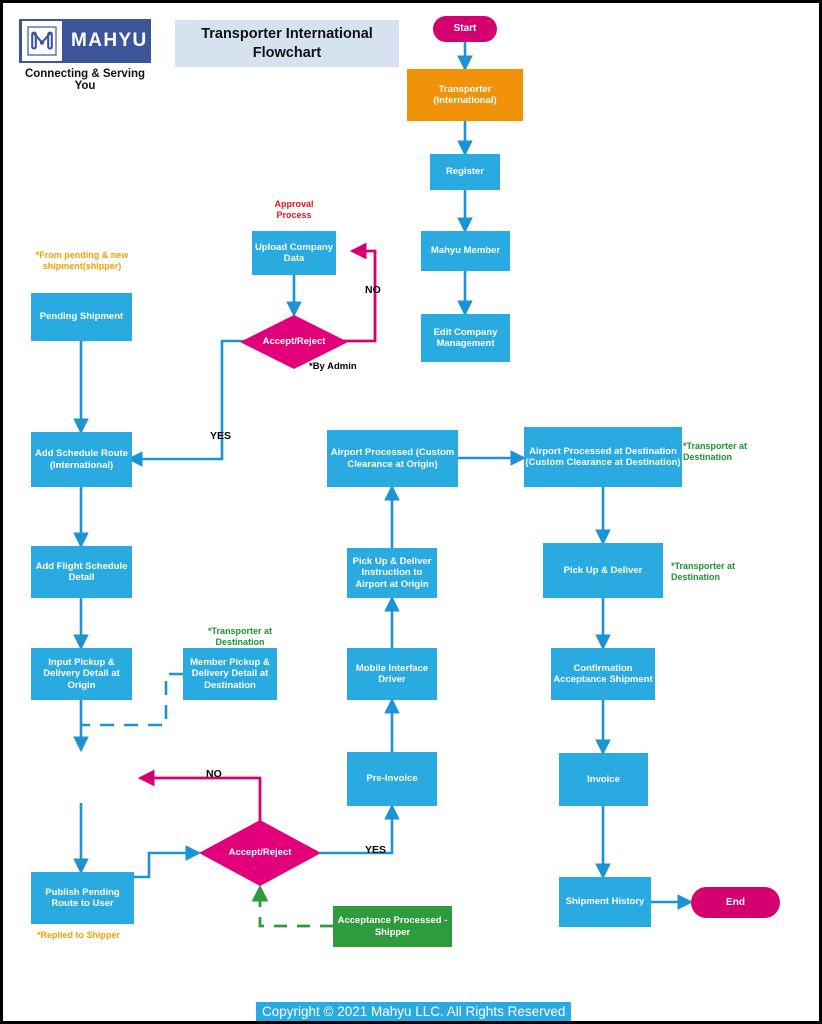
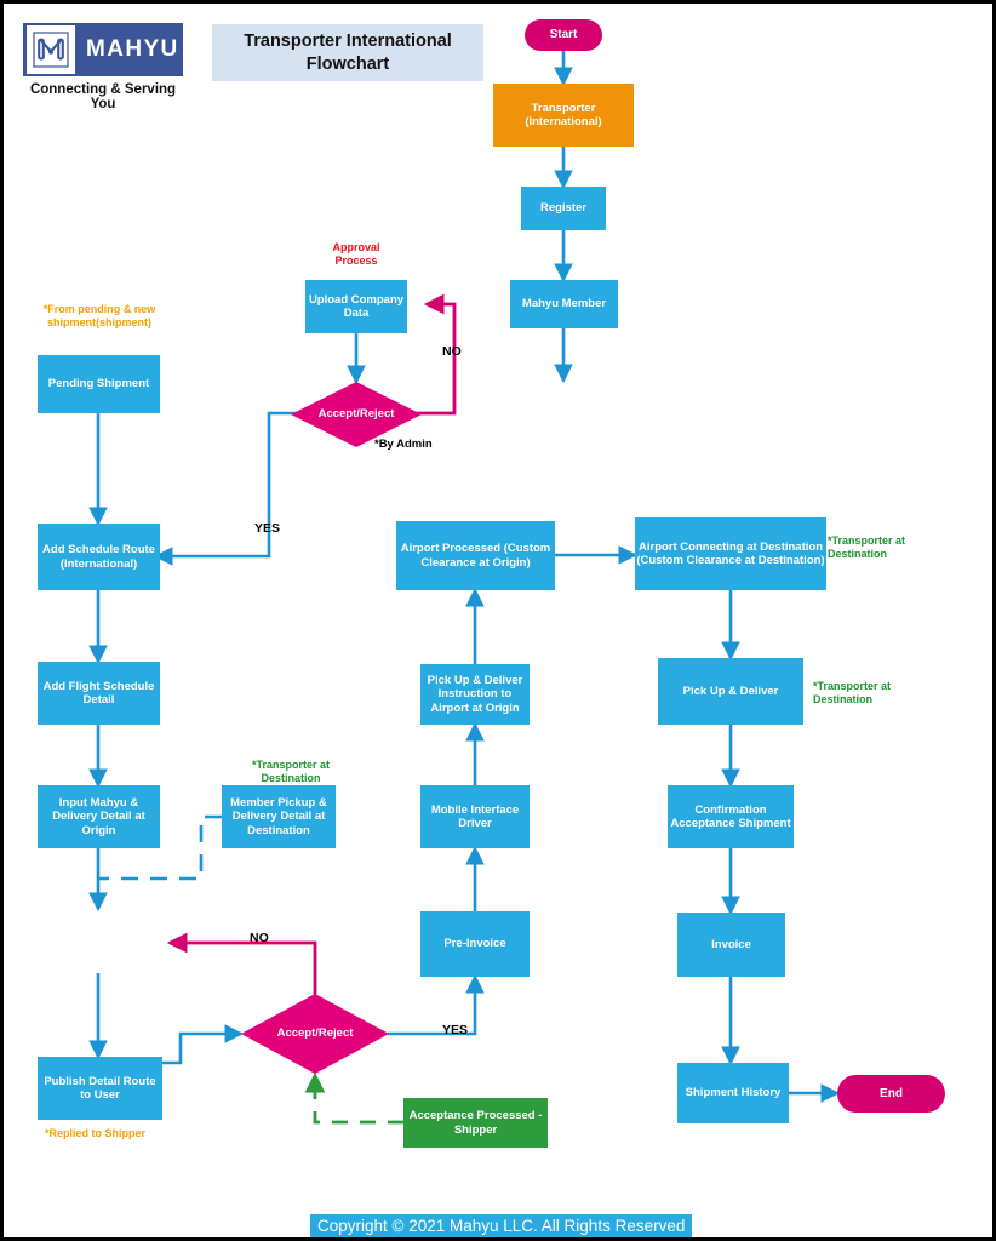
  MAHYU
  Connecting & Serving You
  Transporter International Flowchart
  Start
  Transporter (International)
  Register
  Mahyu Member
- Edit Company Management
  Upload Company Data
  Accept/Reject
  Pending Shipment
  Add Schedule Route (International)
  Add Flight Schedule Detail
- Input Pickup & Delivery Detail at Origin
+ Input Mahyu & Delivery Detail at Origin
  Member Pickup & Delivery Detail at Destination
- Publish Pending Route to User
+ Publish Detail Route to User
  Accept/Reject
  Acceptance Processed - Shipper
  Pre-Invoice
  Mobile Interface Driver
  Pick Up & Deliver Instruction to Airport at Origin
  Airport Processed (Custom Clearance at Origin)
- Airport Processed at Destination (Custom Clearance at Destination)
+ Airport Connecting at Destination (Custom Clearance at Destination)
  Pick Up & Deliver
  Confirmation Acceptance Shipment
  Invoice
  Shipment History
  End
  Approval Process
  *By Admin
- *From pending & new shipment(shipper)
+ *From pending & new shipment(shipment)
  *Transporter at Destination
  *Transporter at Destination
  *Transporter at Destination
  *Replied to Shipper
  NO
  YES
  NO
  YES
  Copyright © 2021 Mahyu LLC. All Rights Reserved
